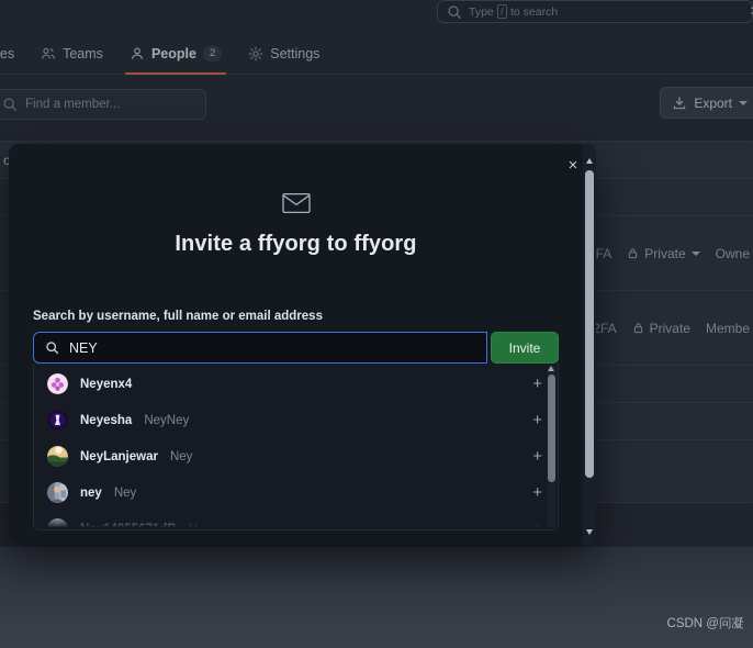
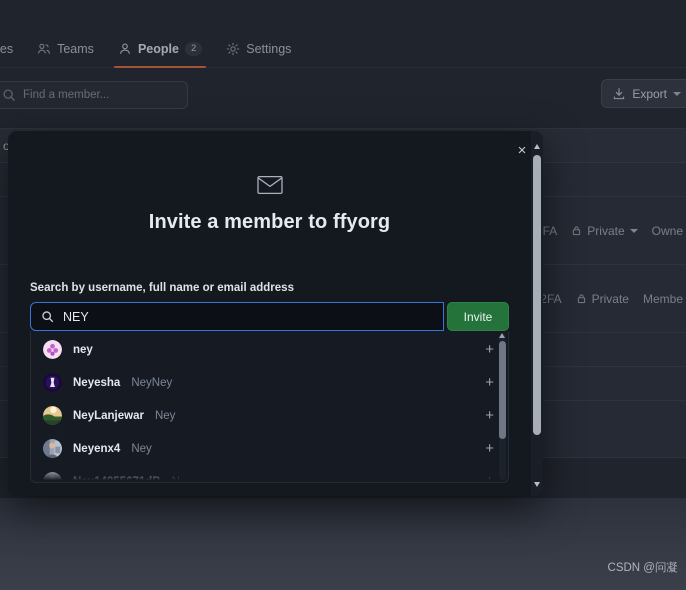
- Type
- /
- to search
  Teams
  People
  2
  Settings
  Find a member...
  Export
  Private
  Owne
  2FA
  Private
  Membe
- Invite a ffyorg to ffyorg
+ Invite a member to ffyorg
  Search by username, full name or email address
  NEY
  Invite
- Neyenx4
+ ney
  +
  Neyesha
  NeyNey
  +
  NeyLanjewar
  Ney
  +
- ney
+ Neyenx4
  Ney
  +
  ×
  CSDN @问凝
